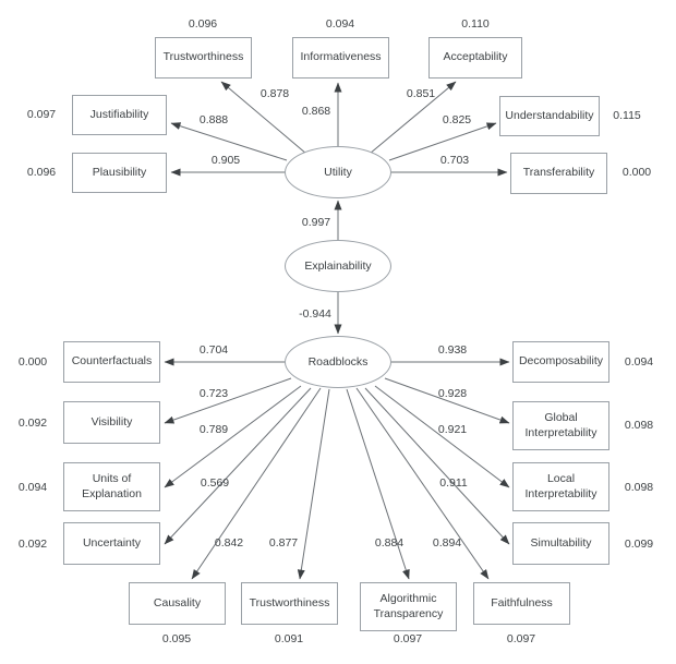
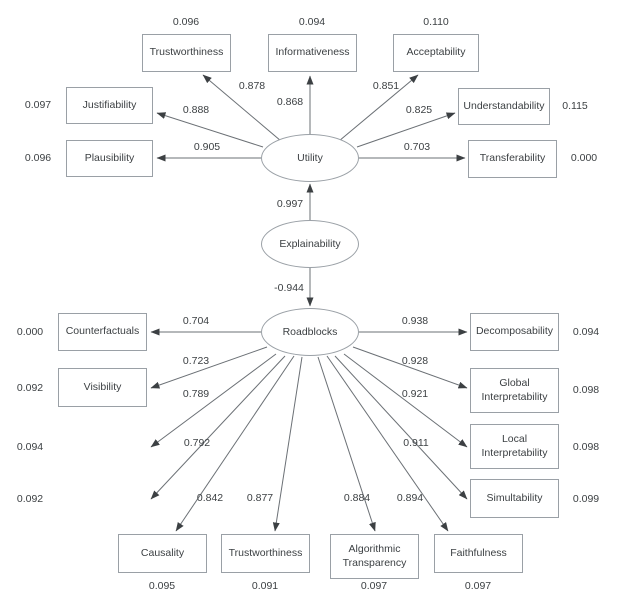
  0.997
  -0.944
  0.878
  0.868
  0.851
  0.888
  0.825
  0.905
  0.703
  0.704
  0.938
  0.723
  0.928
  0.789
  0.921
- 0.569
+ 0.792
  0.911
  0.842
  0.877
  0.884
  0.894
  Trustworthiness
  0.096
  Informativeness
  0.094
  Acceptability
  0.110
  Justifiability
  0.097
  Understandability
  0.115
  Plausibility
  0.096
  Transferability
  0.000
  Counterfactuals
  0.000
  Decomposability
  0.094
  Visibility
  0.092
  Global Interpretability
  0.098
- Units of Explanation
  0.094
  Local Interpretability
  0.098
- Uncertainty
  0.092
  Simultability
  0.099
  Causality
  0.095
  Trustworthiness
  0.091
  Algorithmic Transparency
  0.097
  Faithfulness
  0.097
  Explainability
  Utility
  Roadblocks
